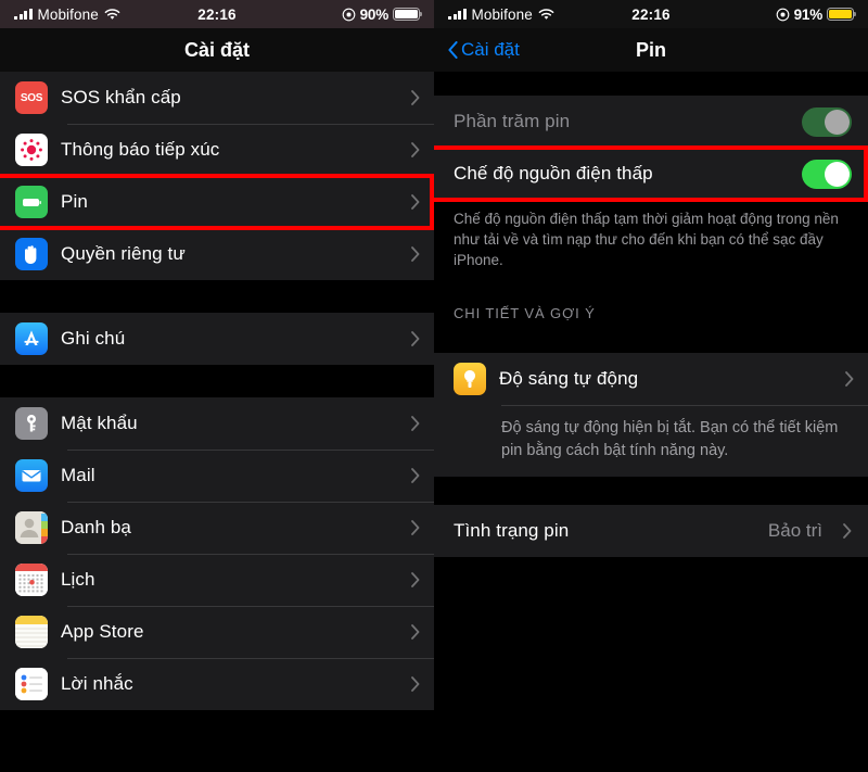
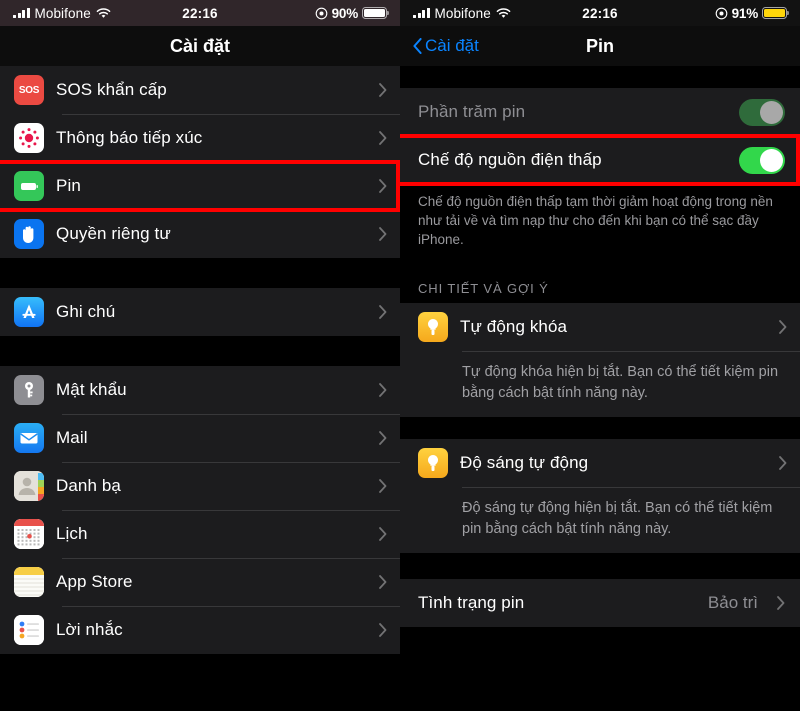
  Mobifone
  22:16
  90%
  Cài đặt
  SOS
  SOS khẩn cấp
  Thông báo tiếp xúc
  Pin
  Quyền riêng tư
  Ghi chú
  Mật khẩu
  Mail
  Danh bạ
  Lịch
  App Store
  Lời nhắc
  Mobifone
  22:16
  91%
  Cài đặt
  Pin
  Phần trăm pin
  Chế độ nguồn điện thấp
  Chế độ nguồn điện thấp tạm thời giảm hoạt động trong nền như tải về và tìm nạp thư cho đến khi bạn có thể sạc đầy iPhone.
  CHI TIẾT VÀ GỢI Ý
+ Tự động khóa
+ Tự động khóa hiện bị tắt. Bạn có thể tiết kiệm pin bằng cách bật tính năng này.
  Độ sáng tự động
  Độ sáng tự động hiện bị tắt. Bạn có thể tiết kiệm pin bằng cách bật tính năng này.
  Tình trạng pin
  Bảo trì
